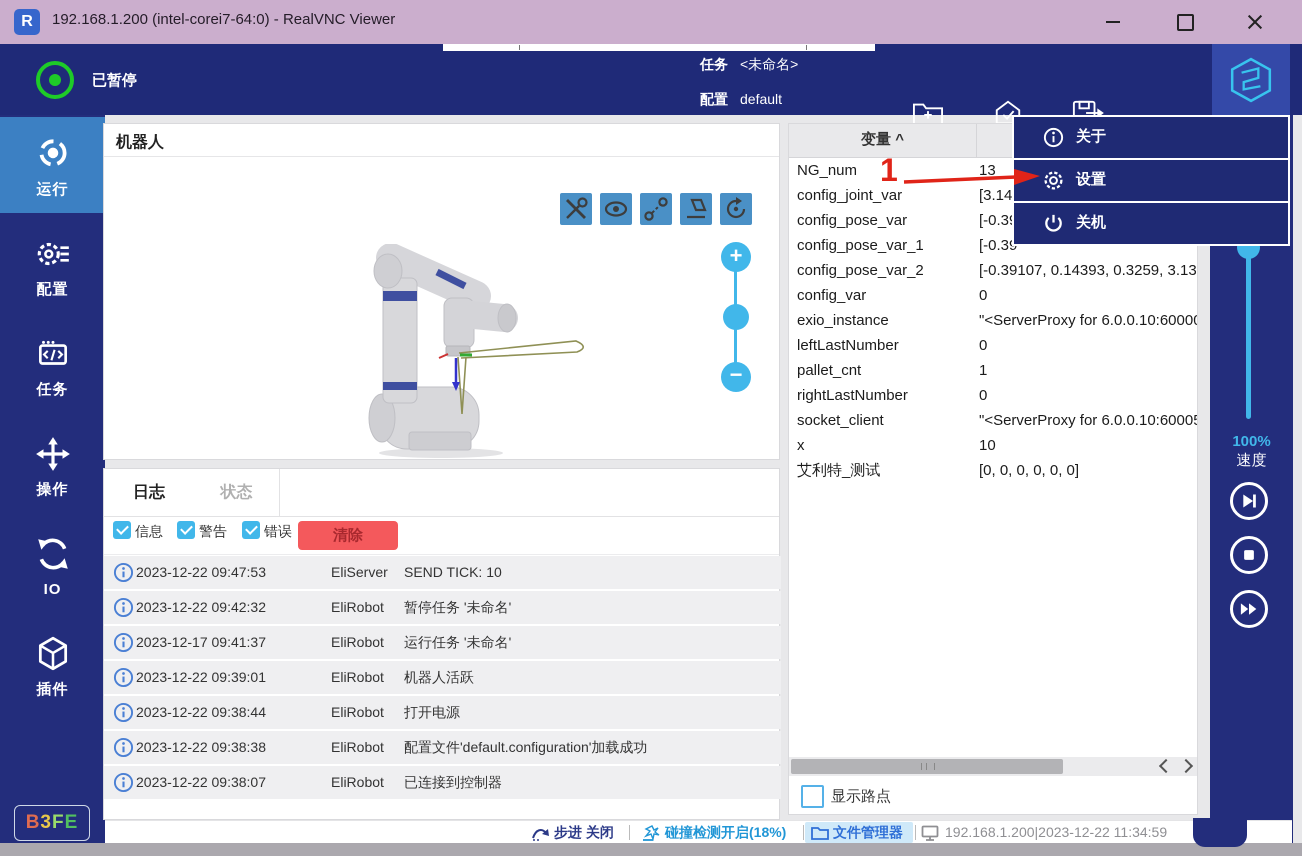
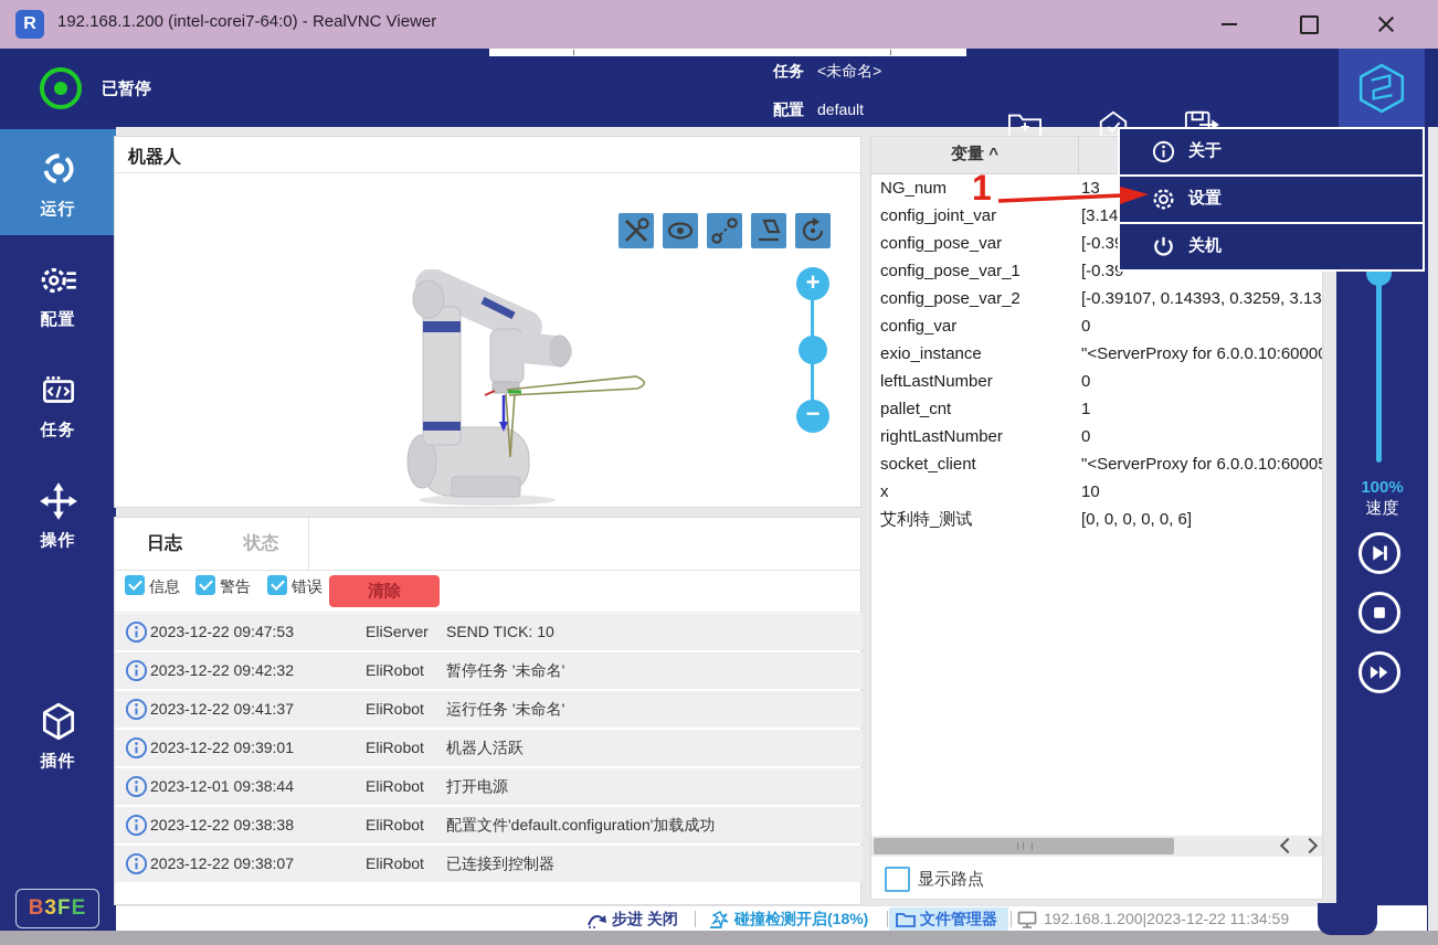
  R
  192.168.1.200 (intel-corei7-64:0) - RealVNC Viewer
  已暂停
  任务
  <未命名>
  配置
  default
  运行
  配置
  任务
  操作
- IO
  插件
  B
  3
  F
  E
  机器人
  +
  −
  日志
  状态
  信息
  警告
  错误
  清除
  2023-12-22 09:47:53
  EliServer
  SEND TICK: 10
  2023-12-22 09:42:32
  EliRobot
  暂停任务 '未命名'
- 2023-12-17 09:41:37
+ 2023-12-22 09:41:37
  EliRobot
  运行任务 '未命名'
  2023-12-22 09:39:01
  EliRobot
  机器人活跃
- 2023-12-22 09:38:44
+ 2023-12-01 09:38:44
  EliRobot
  打开电源
  2023-12-22 09:38:38
  EliRobot
  配置文件'default.configuration'加载成功
  2023-12-22 09:38:07
  EliRobot
  已连接到控制器
  变量 ^
  NG_num
  13
  config_joint_var
  [3.14
  config_pose_var
  [-0.3
  config_pose_var_1
  [-0.3
  config_pose_var_2
  [-0.39107, 0.14393, 0.3259, 3.13
  config_var
  0
  exio_instance
  "<ServerProxy for 6.0.0.10:6000
  leftLastNumber
  0
  pallet_cnt
  1
  rightLastNumber
  0
  socket_client
  "<ServerProxy for 6.0.0.10:6000
  x
  10
  艾利特_测试
- [0, 0, 0, 0, 0, 0]
+ [0, 0, 0, 0, 0, 6]
  显示路点
  100%
  速度
  步进 关闭
  碰撞检测开启(18%)
  文件管理器
  192.168.1.200|2023-12-22 11:34:59
  关于
  设置
  关机
  1
